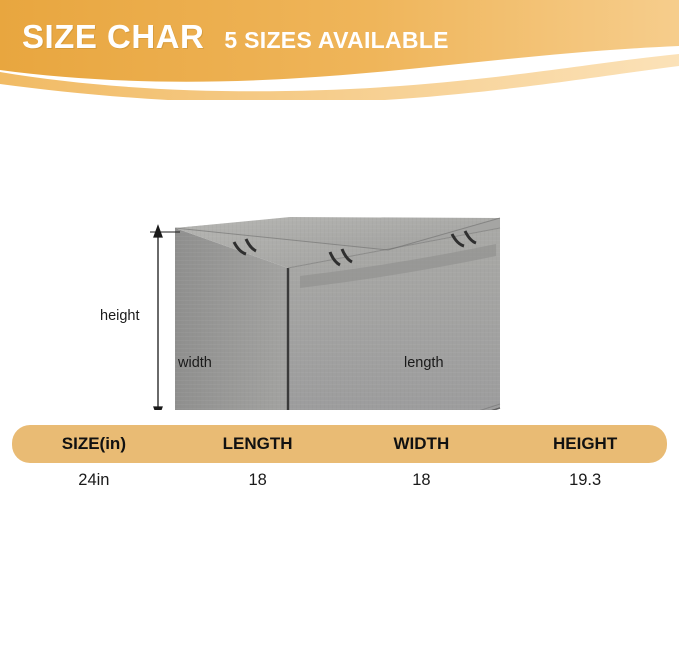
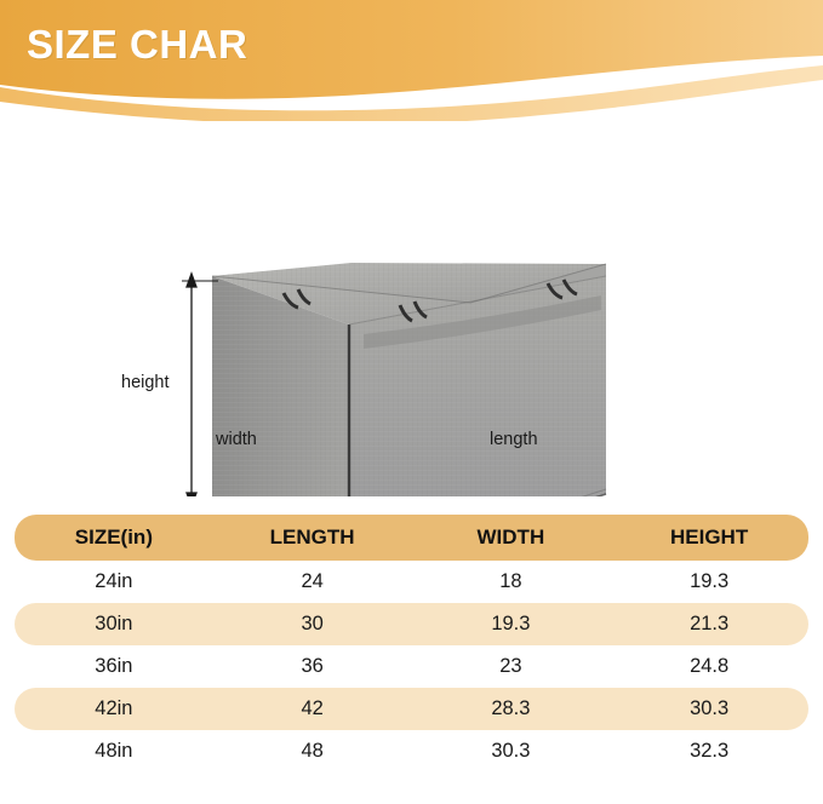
  SIZE CHAR
- 5 SIZES AVAILABLE
  height
  width
  length
  SIZE(in)	LENGTH	WIDTH	HEIGHT
- 24in	18	18	19.3
+ 24in	24	18	19.3
+ 30in	30	19.3	21.3
+ 36in	36	23	24.8
+ 42in	42	28.3	30.3
+ 48in	48	30.3	32.3
